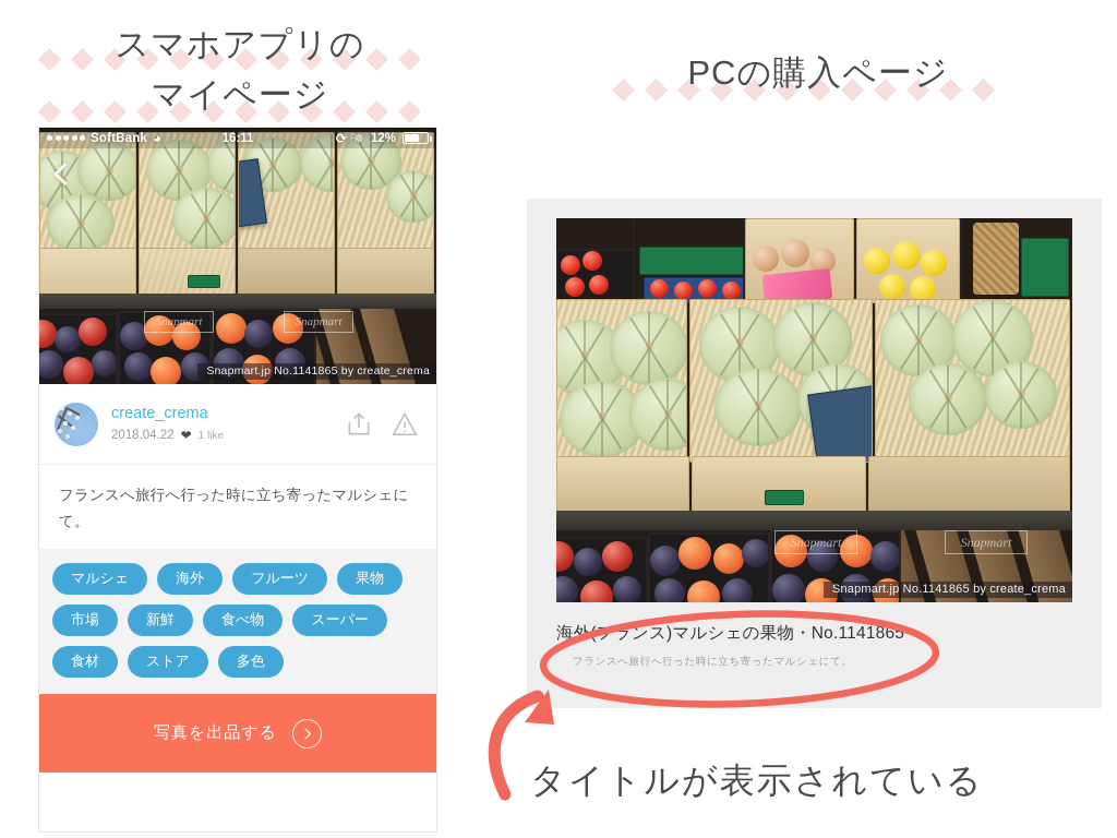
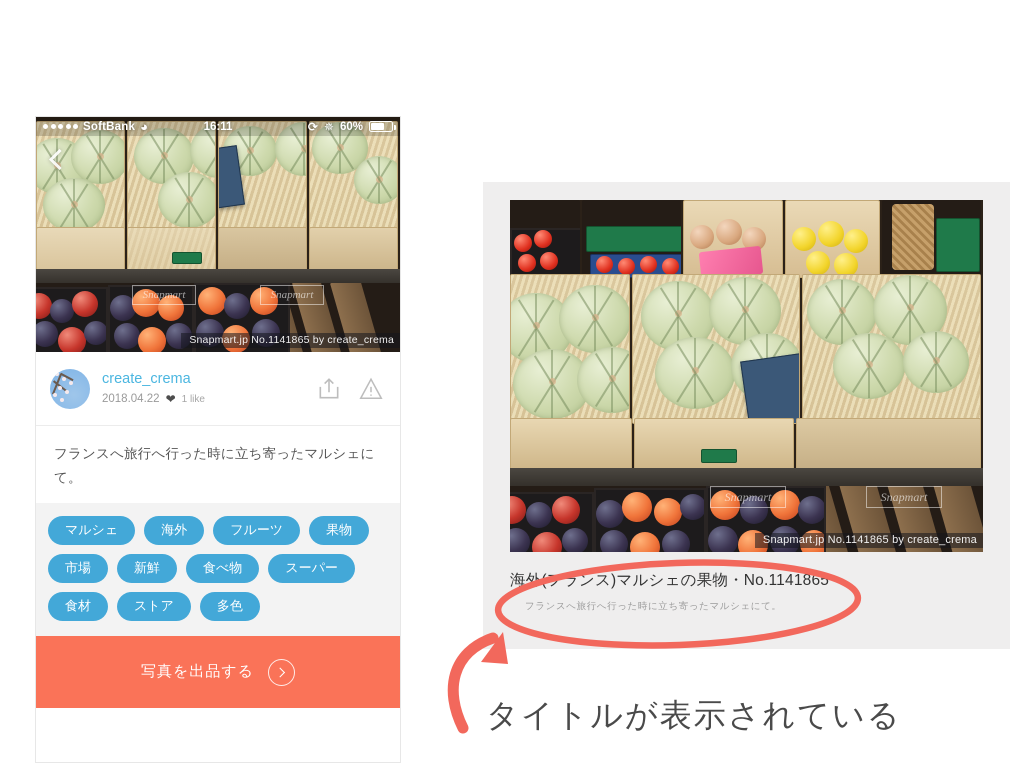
- スマホアプリの
- マイページ
- PCの購入ページ
  SoftBank
  ◕
  16:11
  ⟳
  ✵
- 12%
+ 60%
  Snapmart
  Snapmart
  Snapmart.jp No.1141865 by create_crema
  create_crema
  2018.04.22
  ❤
  1 like
  フランスへ旅行へ行った時に立ち寄ったマルシェにて。
  マルシェ
  海外
  フルーツ
  果物
  市場
  新鮮
  食べ物
  スーパー
  食材
  ストア
  多色
  写真を出品する
  Snapmart
  Snapmart
  Snapmart.jp No.1141865 by create_crema
  海外ランス)マルシェの果物・No.1141865
  フランスへ旅行へ行った時に立ち寄ったマルシェにて。
  タイトルが表示されている
